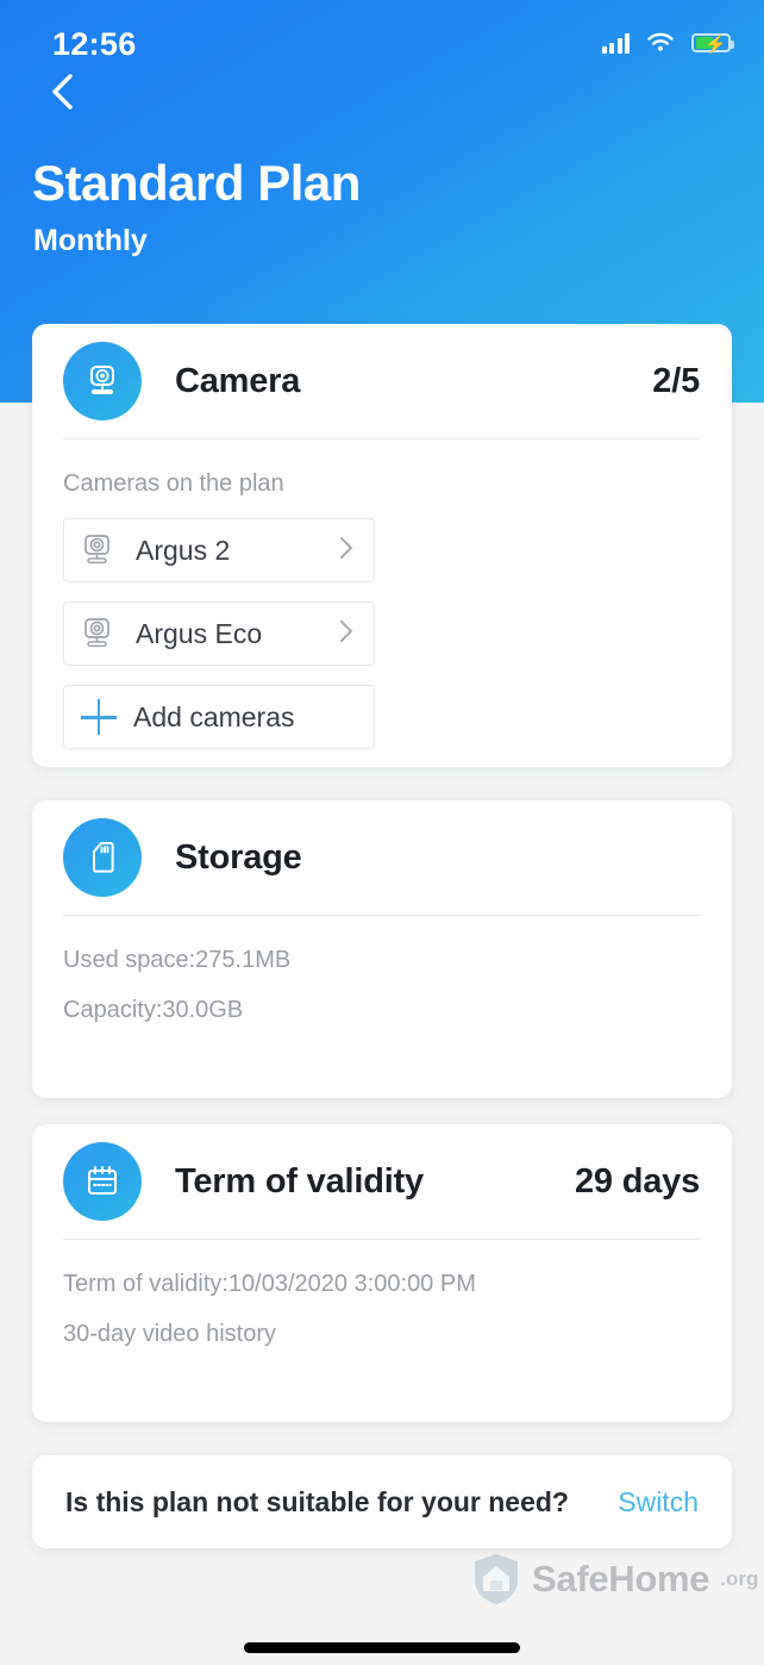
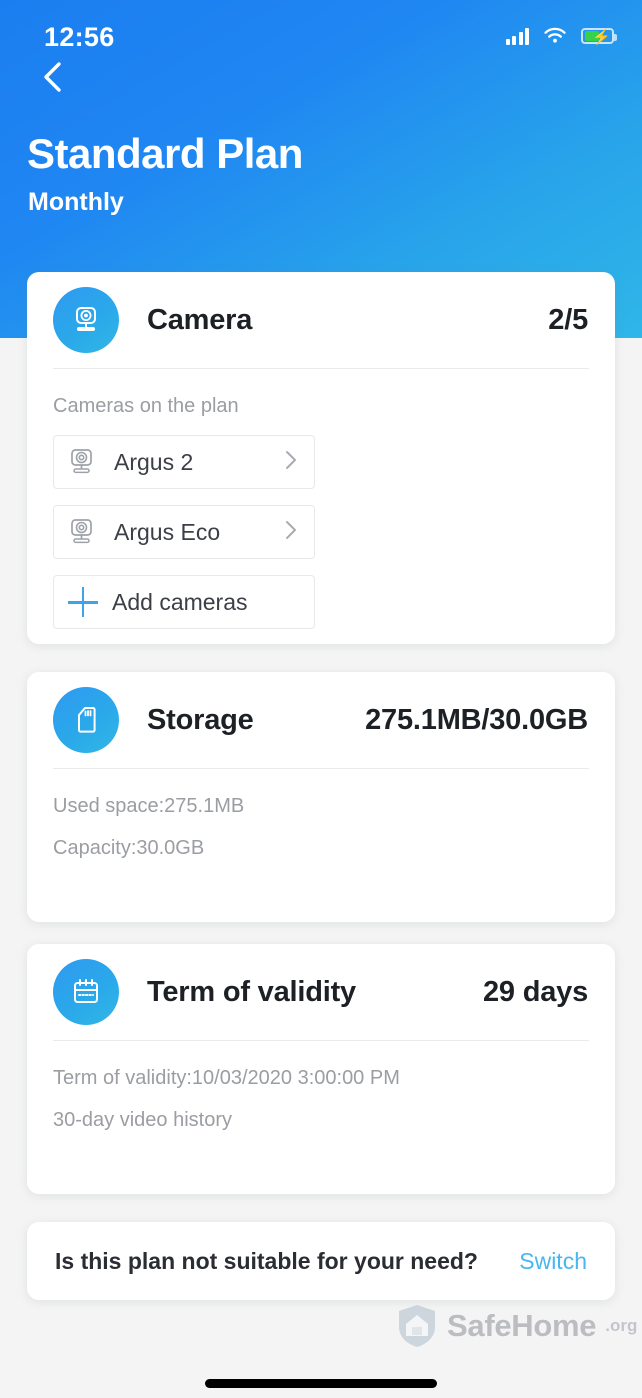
  12:56
  ⚡
  Standard Plan
  Monthly
  Camera
  2/5
  Cameras on the plan
  Argus 2
  Argus Eco
  Add cameras
  Storage
+ 275.1MB/30.0GB
  Used space:275.1MB
  Capacity:30.0GB
  Term of validity
  29 days
  Term of validity:10/03/2020 3:00:00 PM
  30-day video history
  Is this plan not suitable for your need?
  Switch
  SafeHome
  .org
